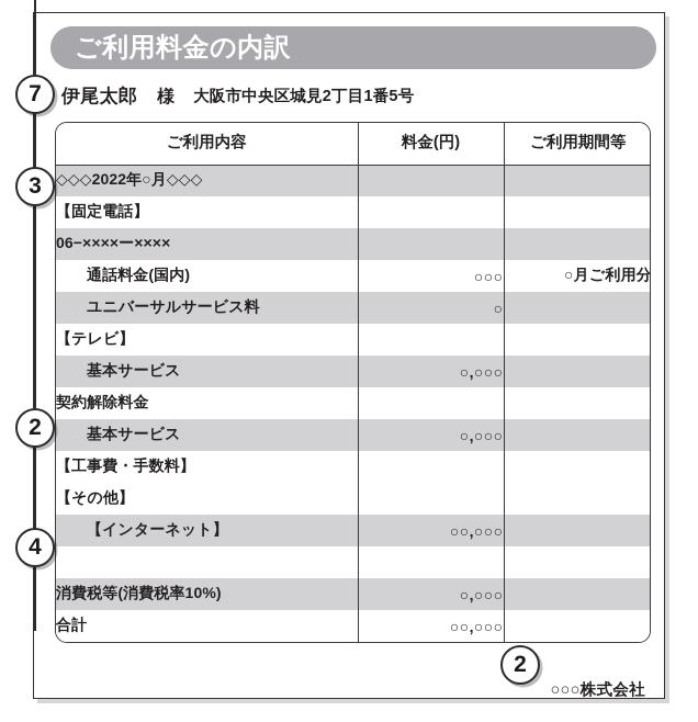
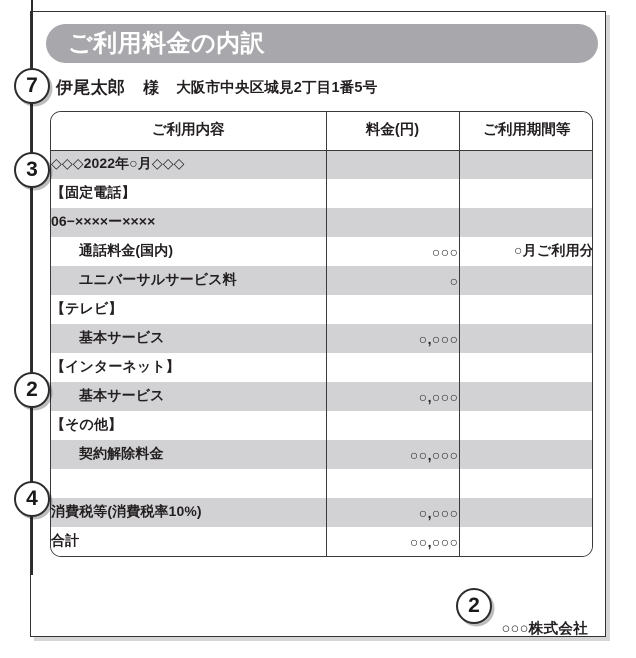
  ご利用料金の内訳
  伊尾太郎
  様
  大阪市中央区城見2丁目1番5号
  ご利用内容	料金(円)	ご利用期間等
  ◇◇◇2022年○月◇◇◇
  【固定電話】
  06−××××ー××××
  通話料金(国内)	○○○	○月ご利用分
  ユニバーサルサービス料	○
  【テレビ】
  基本サービス	○,○○○
- 契約解除料金
+ 【インターネット】
  基本サービス	○,○○○
- 【工事費・手数料】
  【その他】
- 【インターネット】	○○,○○○
+ 契約解除料金	○○,○○○
  消費税等(消費税率10%)	○,○○○
  合計	○○,○○○
  ○○○株式会社
  7
  3
  2
  4
  2
